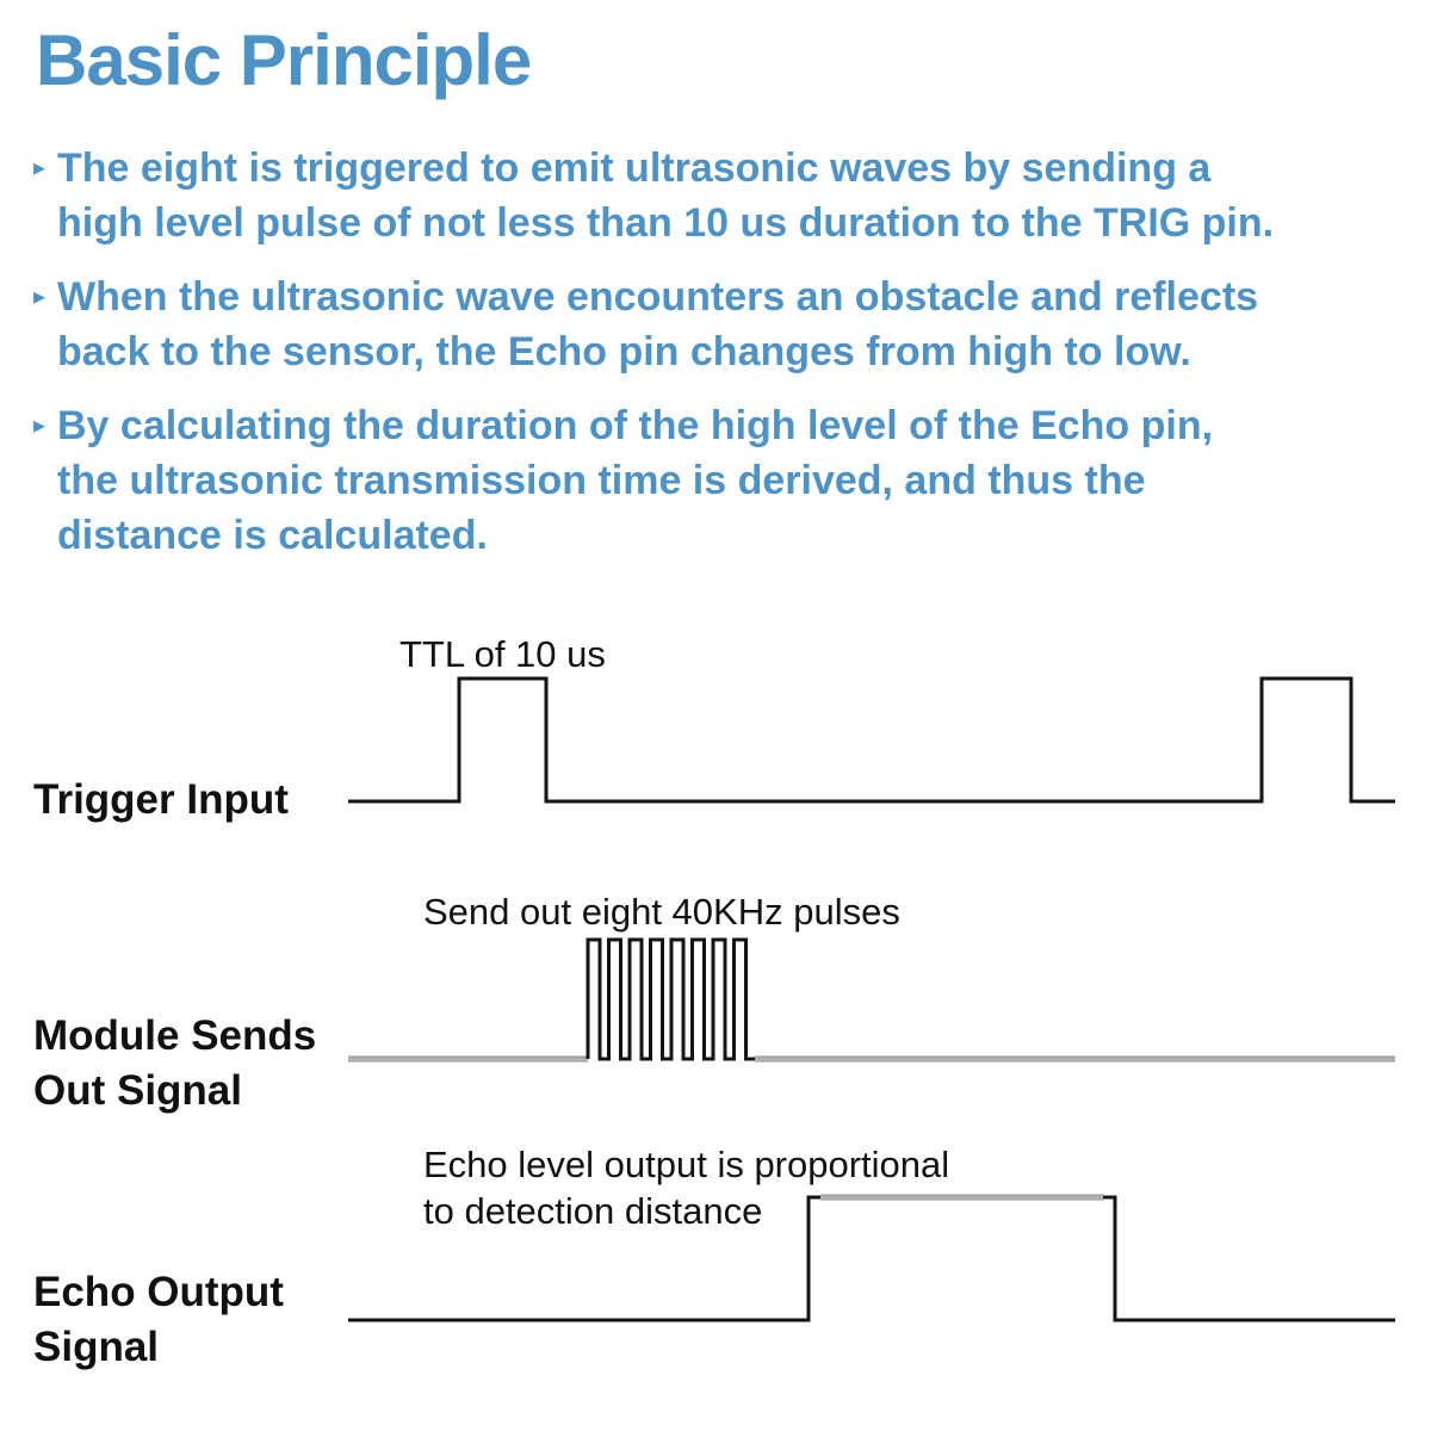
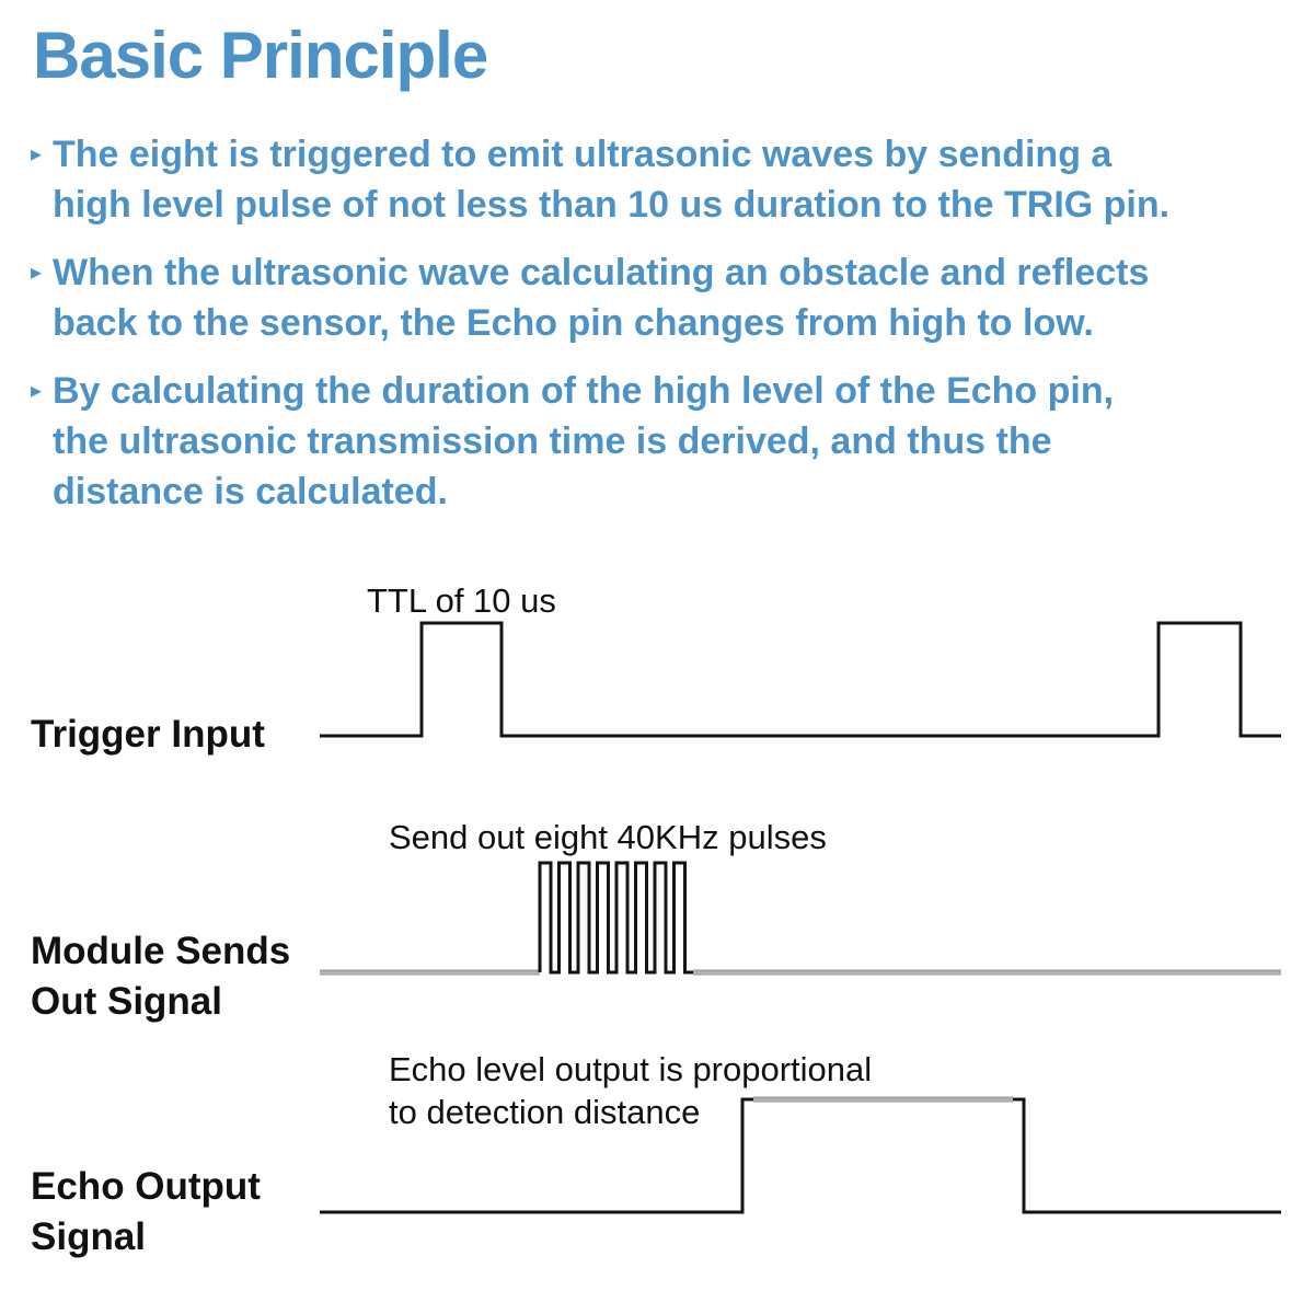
  Basic Principle
  ▸
  The eight is triggered to emit ultrasonic waves by sending a
  high level pulse of not less than 10 us duration to the TRIG pin.
  ▸
- When the ultrasonic wave encounters an obstacle and reflects
+ When the ultrasonic wave calculating an obstacle and reflects
  back to the sensor, the Echo pin changes from high to low.
  ▸
  By calculating the duration of the high level of the Echo pin,
  the ultrasonic transmission time is derived, and thus the
  distance is calculated.
  TTL of 10 us
  Trigger Input
  Send out eight 40KHz pulses
  Module Sends
  Out Signal
  Echo level output is proportional
  to detection distance
  Echo Output
  Signal
